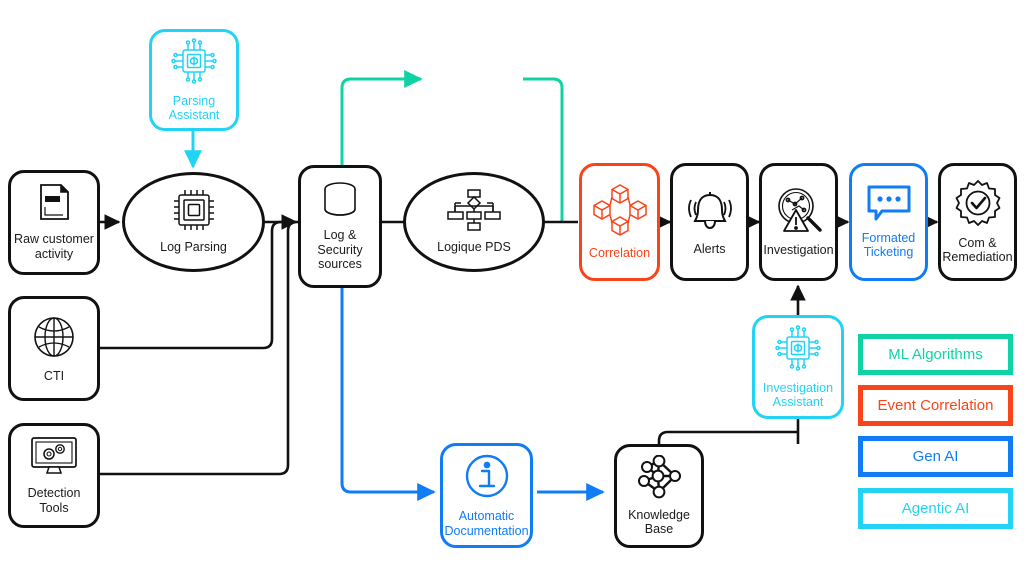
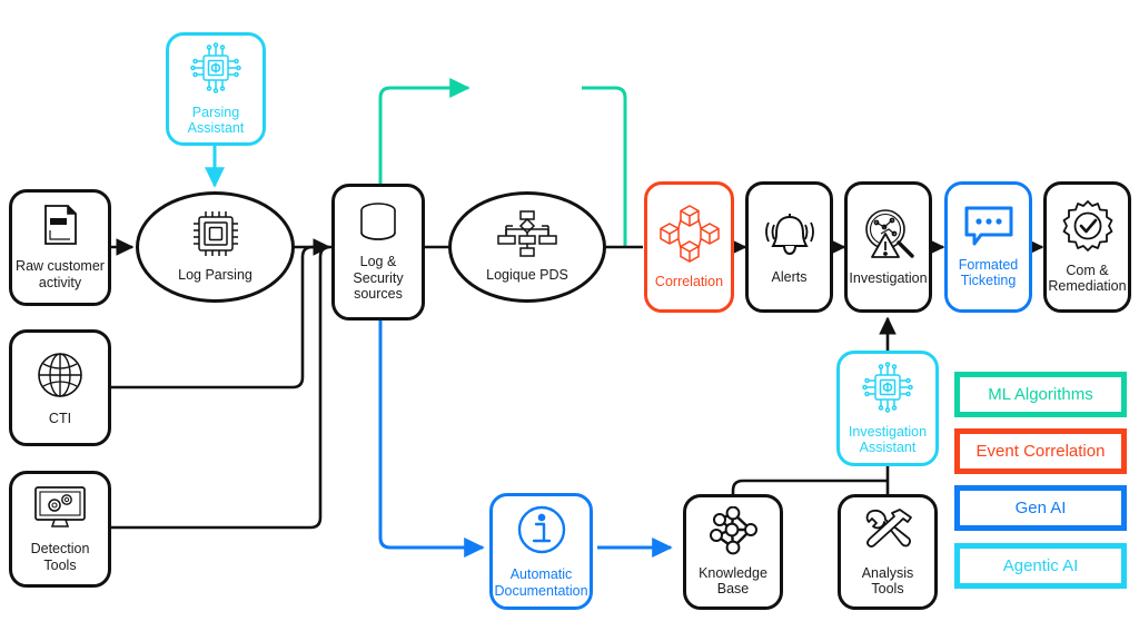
  Raw customer
  activity
  CTI
  Detection Tools
  Parsing
  Assistant
  Log Parsing
  Log &
  Security
  sources
  Logique PDS
  Correlation
  Alerts
  Investigation
  Formated
  Ticketing
  Com &
  Remediation
  Automatic
  Documentation
  Knowledge
  Base
+ Analysis Tools
  Investigation
  Assistant
  ML Algorithms
  Event Correlation
  Gen AI
  Agentic AI
